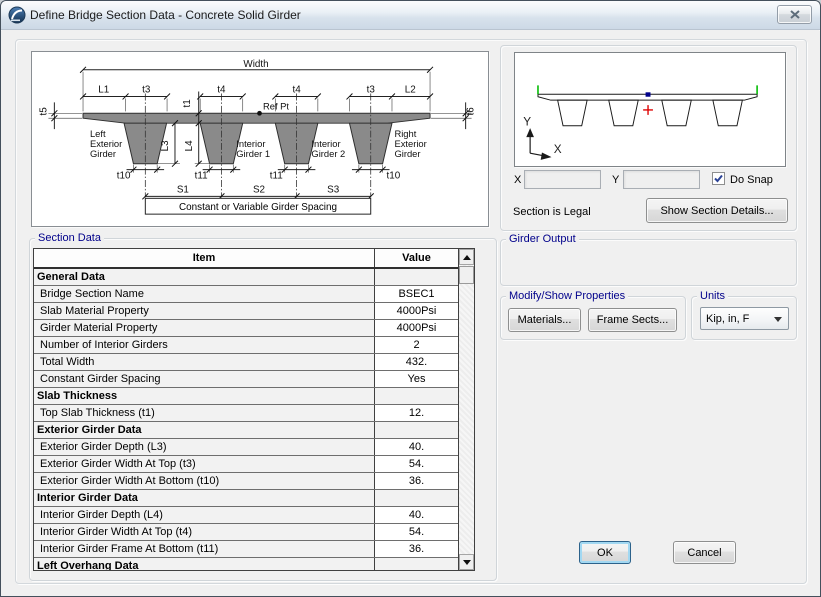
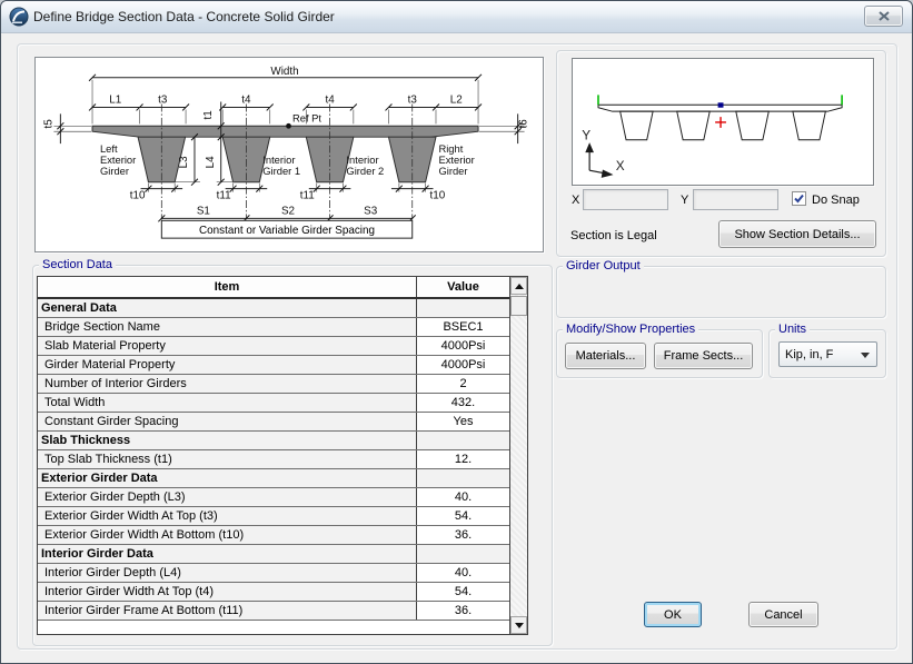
  Define Bridge Section Data - Concrete Solid Girder
  Width
  L1
  t3
  t4
  t4
  t3
  L2
  Ref Pt
  t10
  t11
  t11
  t10
  S1
  S2
  S3
  Left
  Exterior
  Girder
  Interior
  Girder 1
  Interior
  Girder 2
  Right
  Exterior
  Girder
  Constant or Variable Girder Spacing
  Y
  X
  X
  Y
  Do Snap
  Section is Legal
  Show Section Details...
  Section Data
  Item
  Value
  General Data
  Bridge Section Name
  BSEC1
  Slab Material Property
  4000Psi
  Girder Material Property
  4000Psi
  Number of Interior Girders
  2
  Total Width
  432.
  Constant Girder Spacing
  Yes
  Slab Thickness
  Top Slab Thickness (t1)
  12.
  Exterior Girder Data
  Exterior Girder Depth (L3)
  40.
  Exterior Girder Width At Top (t3)
  54.
  Exterior Girder Width At Bottom (t10)
  36.
  Interior Girder Data
  Interior Girder Depth (L4)
  40.
  Interior Girder Width At Top (t4)
  54.
  Interior Girder Frame At Bottom (t11)
  36.
- Left Overhang Data
  Girder Output
  Modify/Show Properties
  Materials...
  Frame Sects...
  Units
  Kip, in, F
  OK
  Cancel
